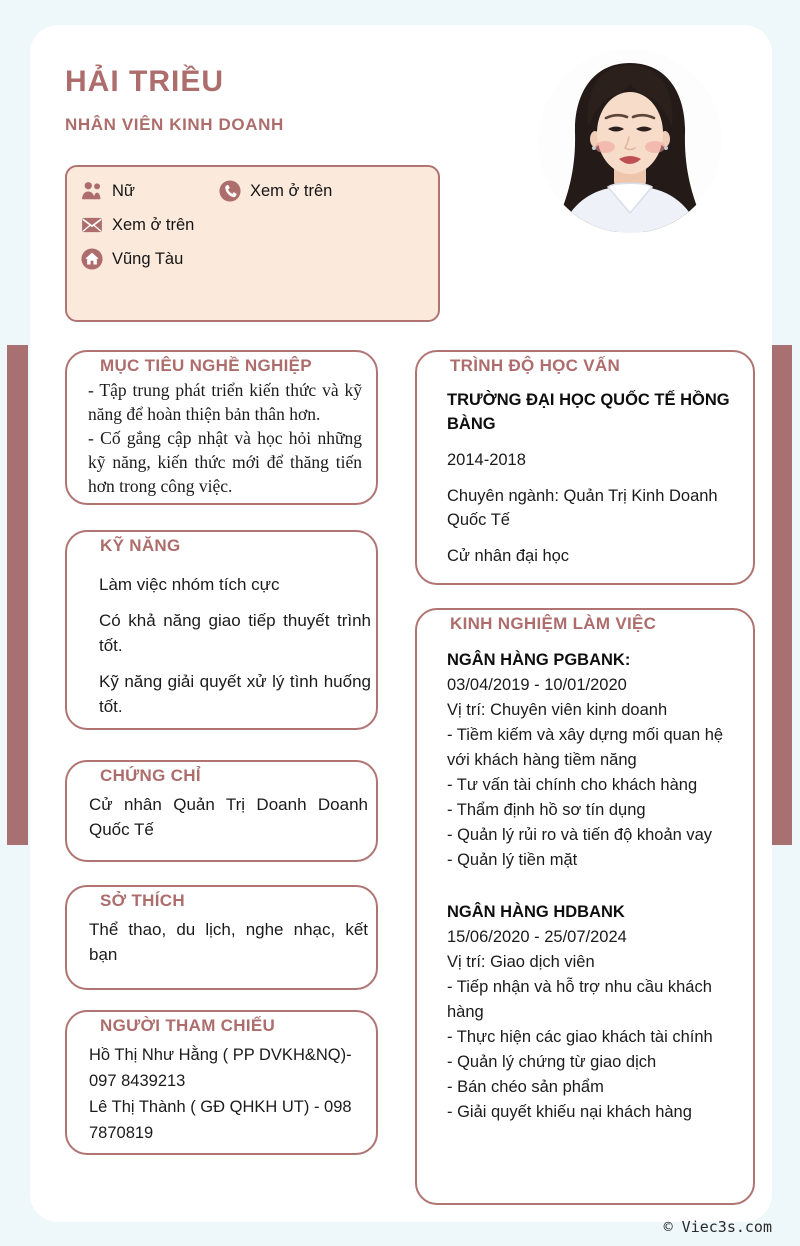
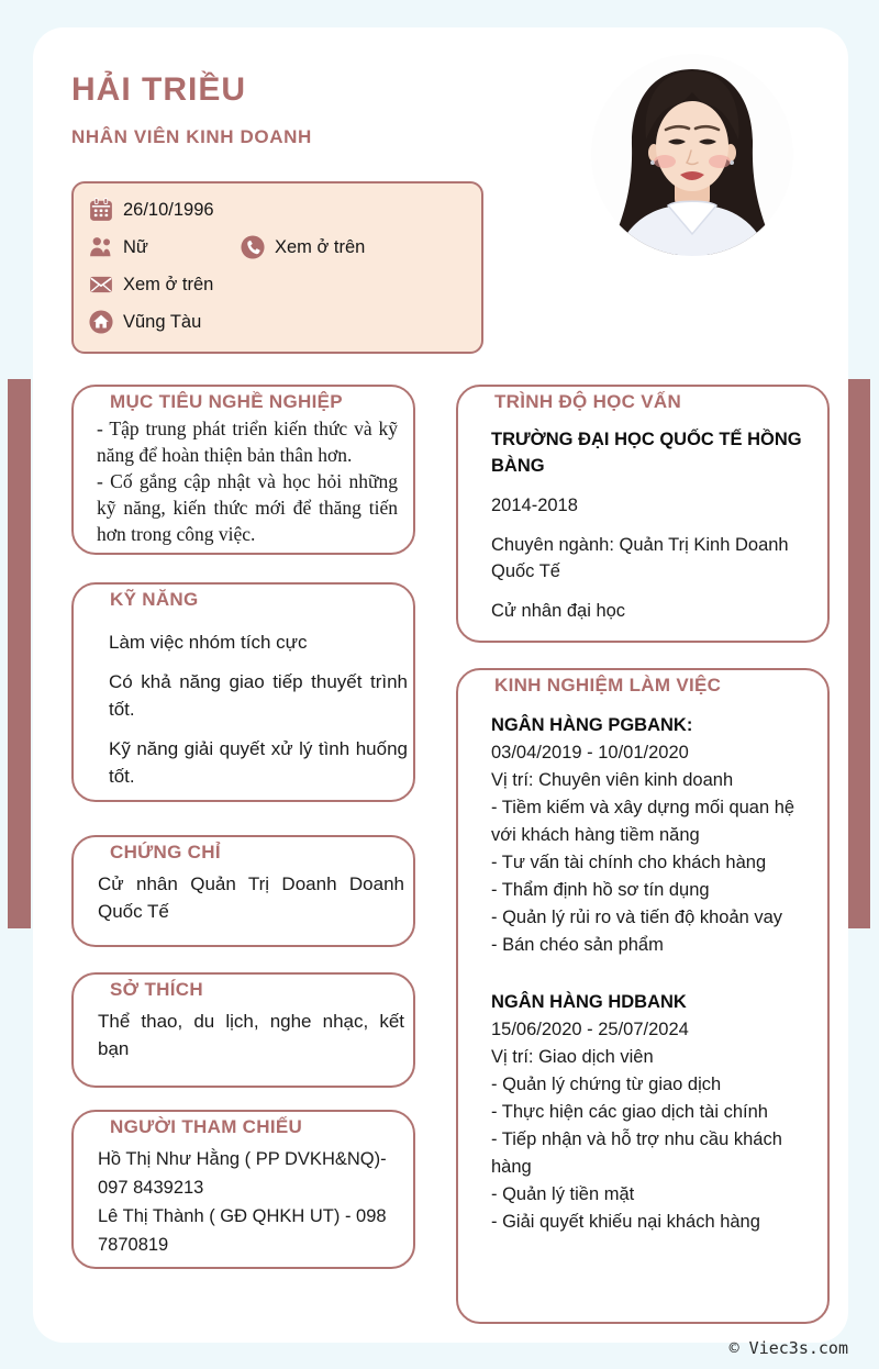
  HẢI TRIỀU
  NHÂN VIÊN KINH DOANH
+ 26/10/1996
  Nữ
  Xem ở trên
  Xem ở trên
  Vũng Tàu
  MỤC TIÊU NGHỀ NGHIỆP
  - Tập trung phát triển kiến thức và kỹ năng để hoàn thiện bản thân hơn.
  - Cố gắng cập nhật và học hỏi những kỹ năng, kiến thức mới để thăng tiến hơn trong công việc.
  KỸ NĂNG
  Làm việc nhóm tích cực
  Có khả năng giao tiếp thuyết trình tốt.
  Kỹ năng giải quyết xử lý tình huống tốt.
  CHỨNG CHỈ
  Cử nhân Quản Trị Doanh Doanh Quốc Tế
  SỞ THÍCH
  Thể thao, du lịch, nghe nhạc, kết bạn
  NGƯỜI THAM CHIẾU
  Hồ Thị Như Hằng ( PP DVKH&NQ)- 097 8439213
  Lê Thị Thành ( GĐ QHKH UT) - 098 7870819
  TRÌNH ĐỘ HỌC VẤN
  TRƯỜNG ĐẠI HỌC QUỐC TẾ HỒNG BÀNG
  2014-2018
  Chuyên ngành: Quản Trị Kinh Doanh Quốc Tế
  Cử nhân đại học
  KINH NGHIỆM LÀM VIỆC
  NGÂN HÀNG PGBANK:
  03/04/2019 - 10/01/2020
  Vị trí: Chuyên viên kinh doanh
  - Tiềm kiếm và xây dựng mối quan hệ với khách hàng tiềm năng
  - Tư vấn tài chính cho khách hàng
  - Thẩm định hồ sơ tín dụng
  - Quản lý rủi ro và tiến độ khoản vay
- - Quản lý tiền mặt
+ - Bán chéo sản phẩm
  NGÂN HÀNG HDBANK
  15/06/2020 - 25/07/2024
  Vị trí: Giao dịch viên
- - Tiếp nhận và hỗ trợ nhu cầu khách hàng
+ - Quản lý chứng từ giao dịch
- - Thực hiện các giao khách tài chính
+ - Thực hiện các giao dịch tài chính
- - Quản lý chứng từ giao dịch
+ - Tiếp nhận và hỗ trợ nhu cầu khách hàng
- - Bán chéo sản phẩm
+ - Quản lý tiền mặt
  - Giải quyết khiếu nại khách hàng
  © Viec3s.com
